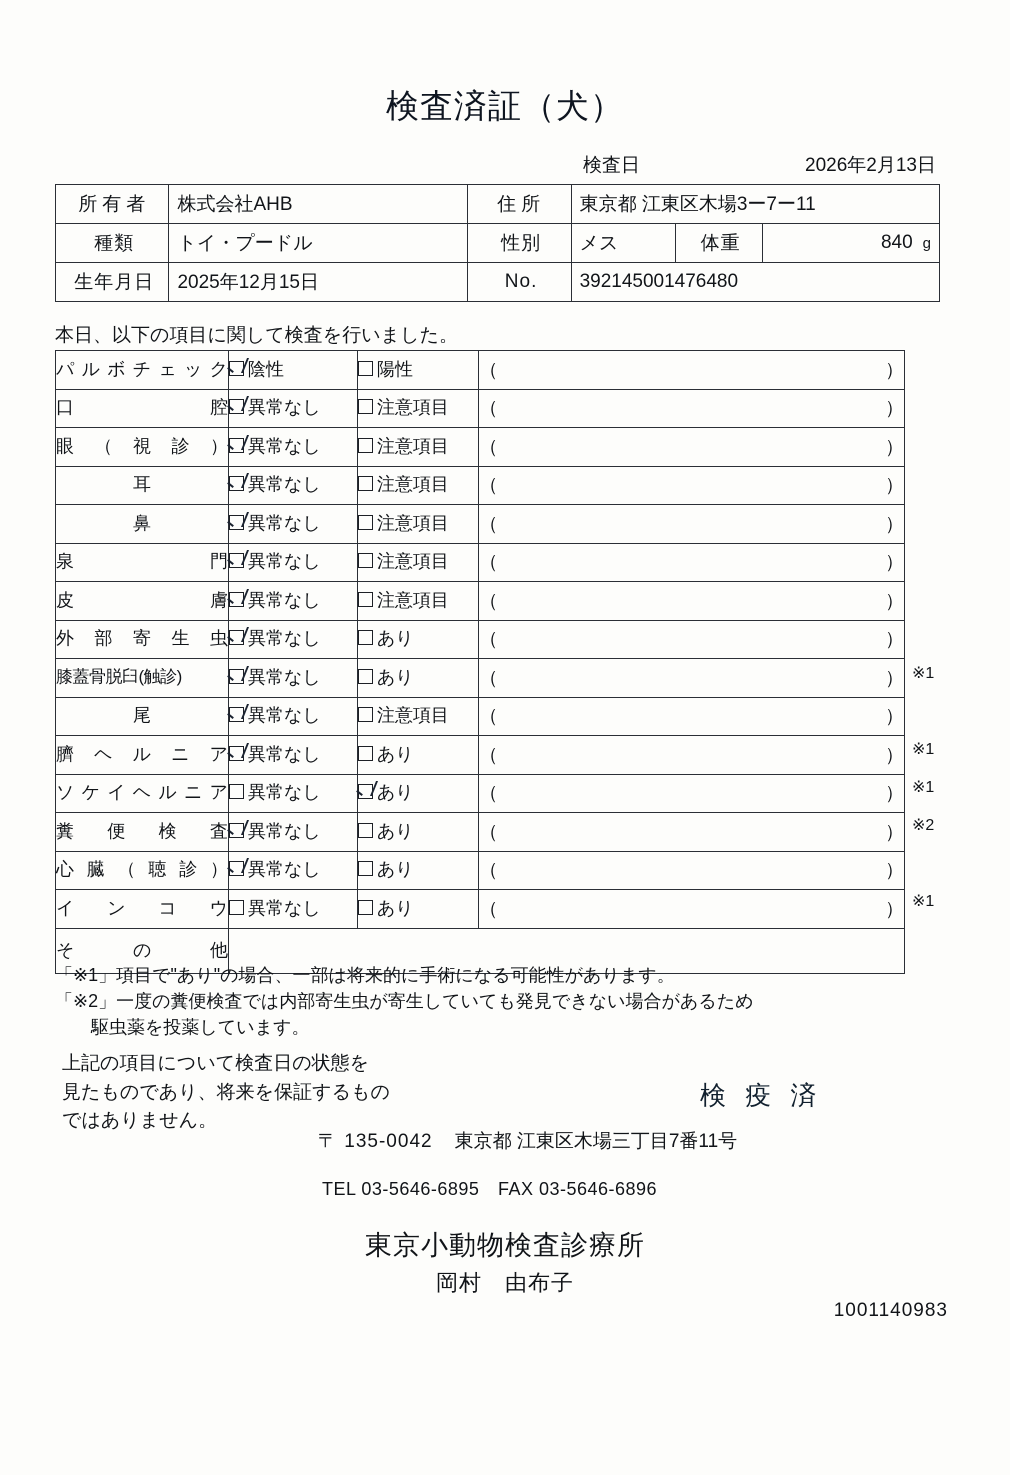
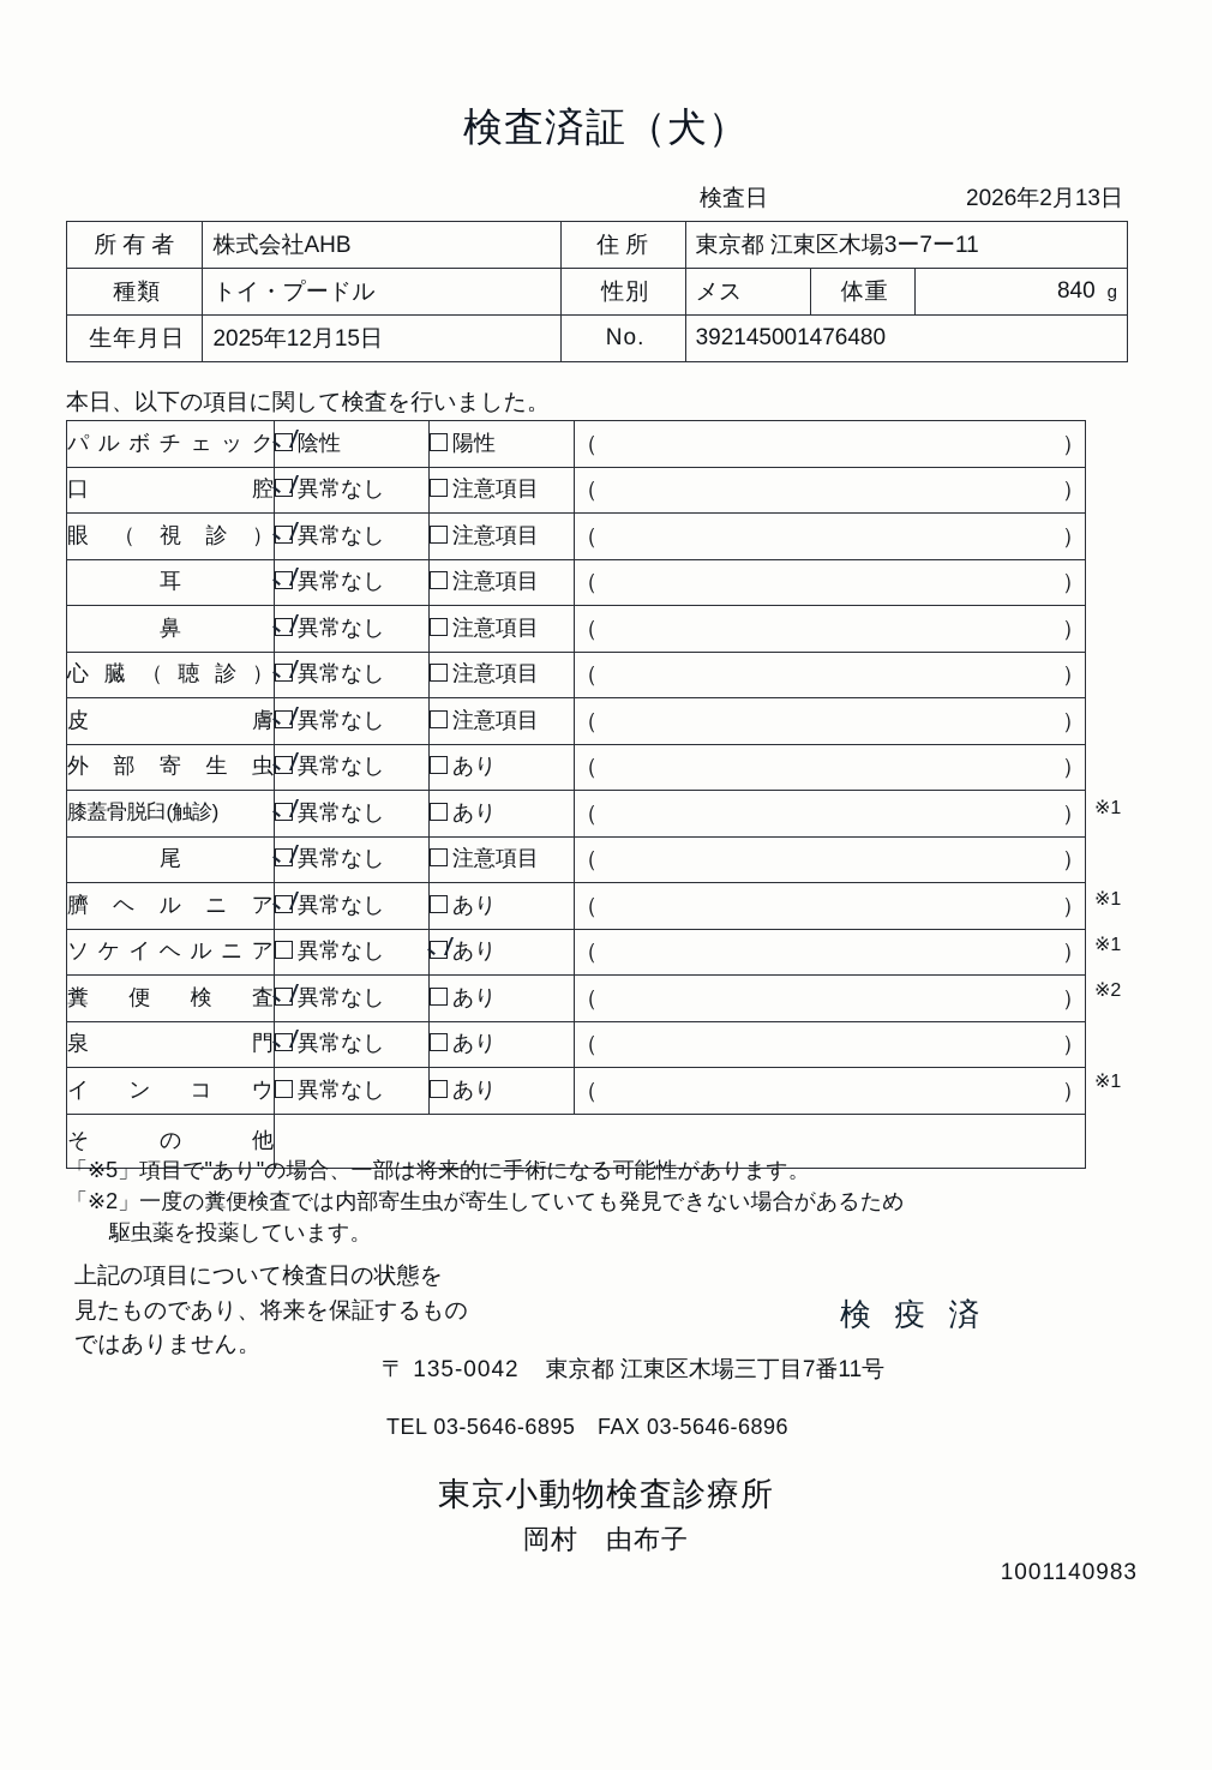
  検査済証（犬）
  検査日
  2026年2月13日
  所有者	株式会社AHB	住所	東京都 江東区木場3ー7ー11
  種類	トイ・プードル	性別	メス	体重	840 g
  生年月日	2025年12月15日	No.	392145001476480
  本日、以下の項目に関して検査を行いました。
  パルボチェック	陰性	陽性	（ ）
  口 腔	異常なし	注意項目	（ ）
  眼（視診）	異常なし	注意項目	（ ）
  耳	異常なし	注意項目	（ ）
  鼻	異常なし	注意項目	（ ）
- 泉 門	異常なし	注意項目	（ ）
+ 心臓（聴診）	異常なし	注意項目	（ ）
  皮 膚	異常なし	注意項目	（ ）
  外部寄生虫	異常なし	あり	（ ）
  膝蓋骨脱臼(触診)	異常なし	あり	（ ）
  尾	異常なし	注意項目	（ ）
  臍ヘルニア	異常なし	あり	（ ）
  ソケイヘルニア	異常なし	あり	（ ）
  糞便検査	異常なし	あり	（ ）
- 心臓（聴診）	異常なし	あり	（ ）
+ 泉 門	異常なし	あり	（ ）
  インコウ	異常なし	あり	（ ）
  そ の 他
- 「※1」項目で"あり"の場合、一部は将来的に手術になる可能性があります。
+ 「※5」項目で"あり"の場合、一部は将来的に手術になる可能性があります。
  「※2」一度の糞便検査では内部寄生虫が寄生していても発見できない場合があるため
  駆虫薬を投薬しています。
  上記の項目について検査日の状態を
  見たものであり、将来を保証するもの
  ではありません。
  検 疫 済
  〒 135-0042 東京都 江東区木場三丁目7番11号
  TEL 03-5646-6895 FAX 03-5646-6896
  東京小動物検査診療所
  岡村 由布子
  1001140983
  ※1
  ※1
  ※1
  ※2
  ※1
